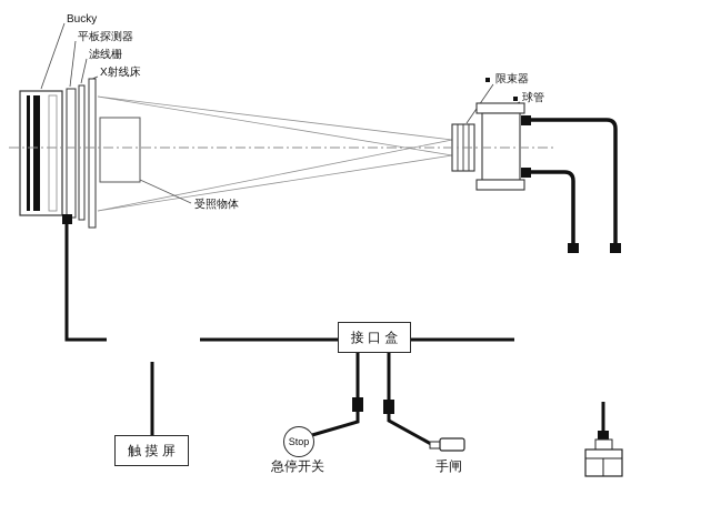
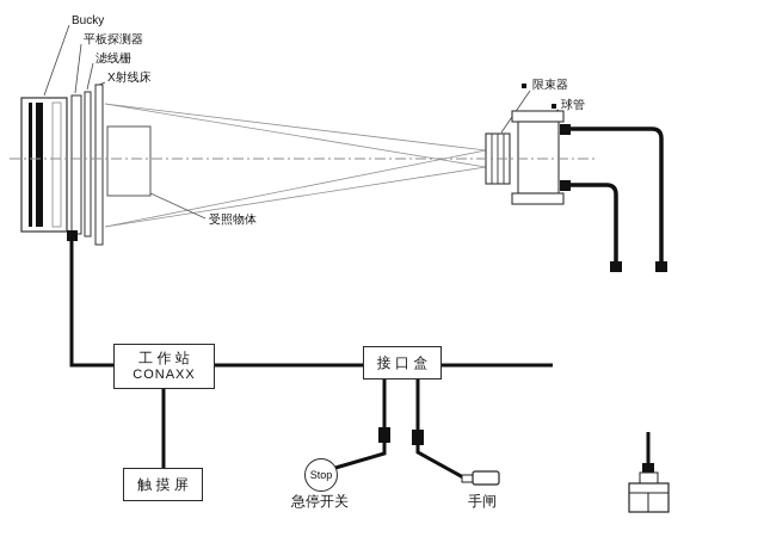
+ 工 作 站
+ CONAXX
  接 口 盒
  触 摸 屏
  Stop
  Bucky
  平板探测器
  滤线栅
  X射线床
  受照物体
  限束器
  球管
  急停开关
  手闸
